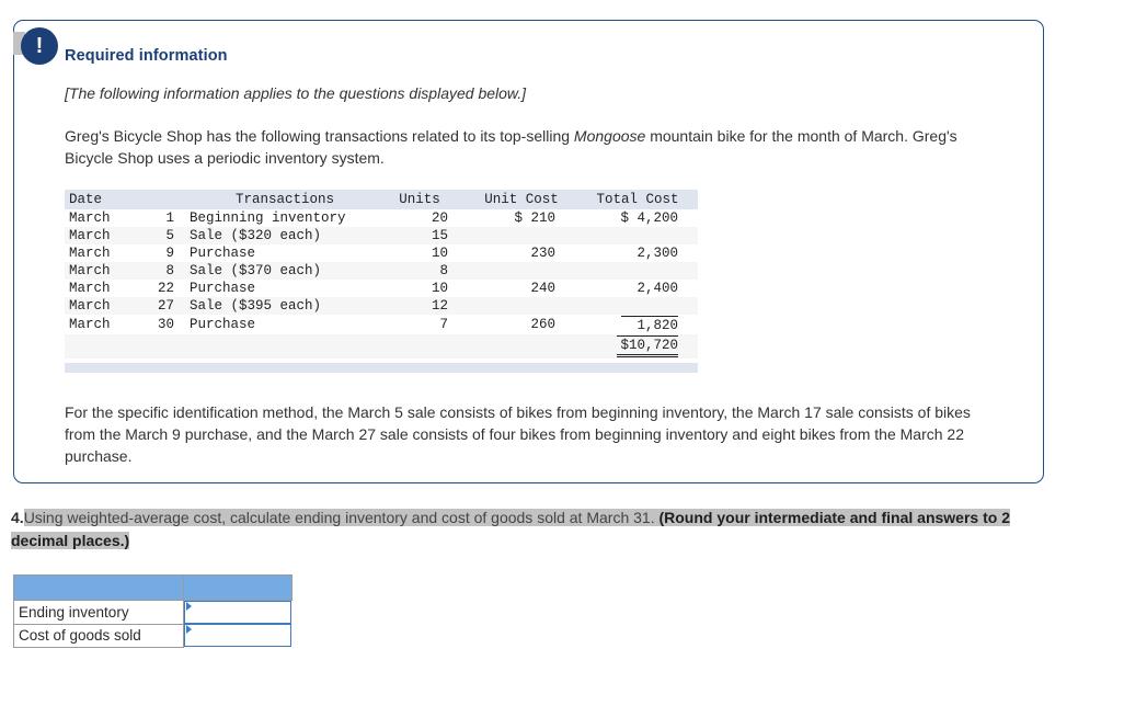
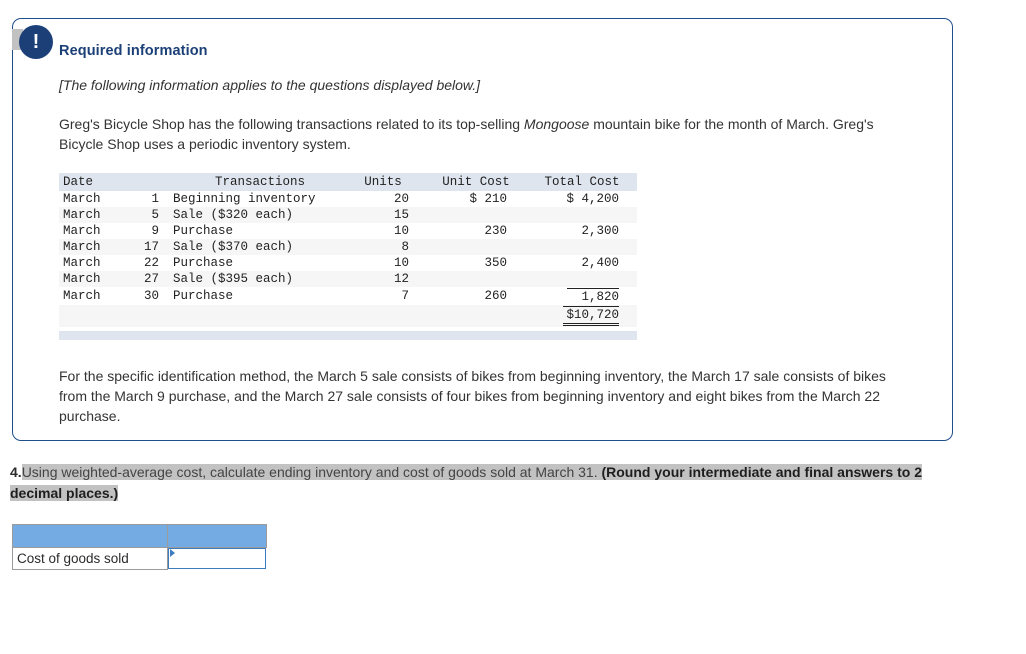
  Required information
  [The following information applies to the questions displayed below.]
  Greg's Bicycle Shop has the following transactions related to its top-selling Mongoose mountain bike for the month of March. Greg's Bicycle Shop uses a periodic inventory system.
  Date		Transactions	Units	Unit Cost	Total Cost
  March	1	Beginning inventory	20	$ 210	$ 4,200
  March	5	Sale ($320 each)	15
  March	9	Purchase	10	230	2,300
- March	8	Sale ($370 each)	8
+ March	17	Sale ($370 each)	8
- March	22	Purchase	10	240	2,400
+ March	22	Purchase	10	350	2,400
  March	27	Sale ($395 each)	12
  March	30	Purchase	7	260	1,820
  					$10,720
  For the specific identification method, the March 5 sale consists of bikes from beginning inventory, the March 17 sale consists of bikes from the March 9 purchase, and the March 27 sale consists of four bikes from beginning inventory and eight bikes from the March 22 purchase.
  !
  4.Using weighted-average cost, calculate ending inventory and cost of goods sold at March 31. (Round your intermediate and final answers to 2 decimal places.)
- Ending inventory
  Cost of goods sold
